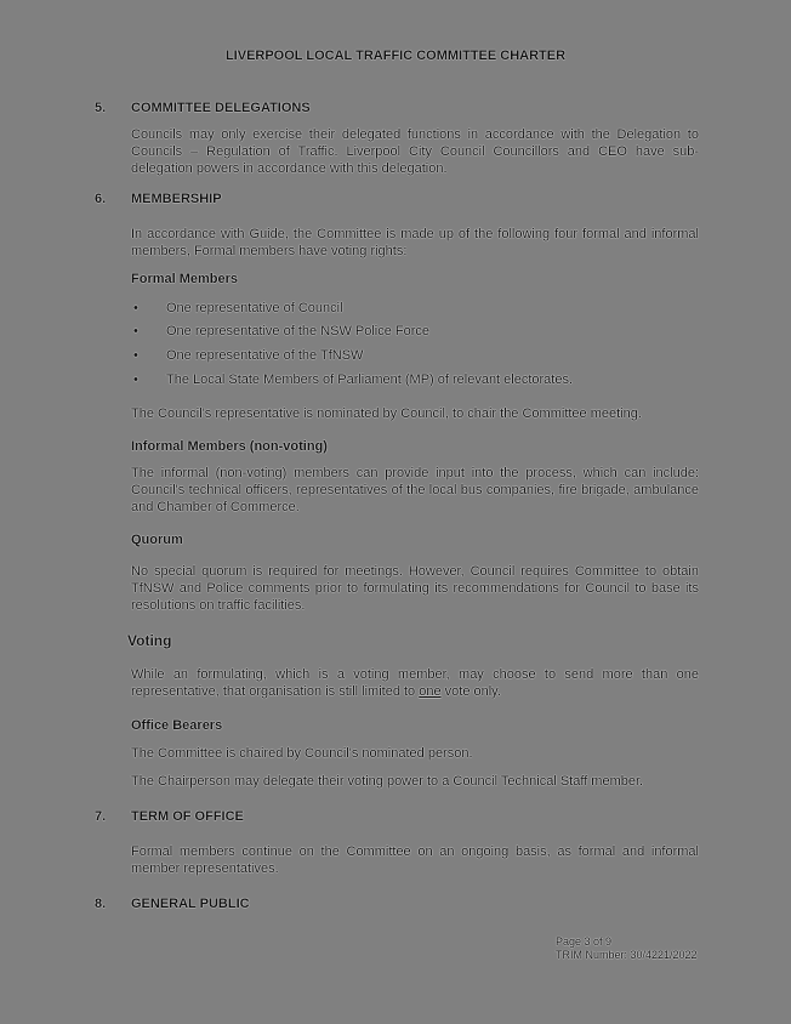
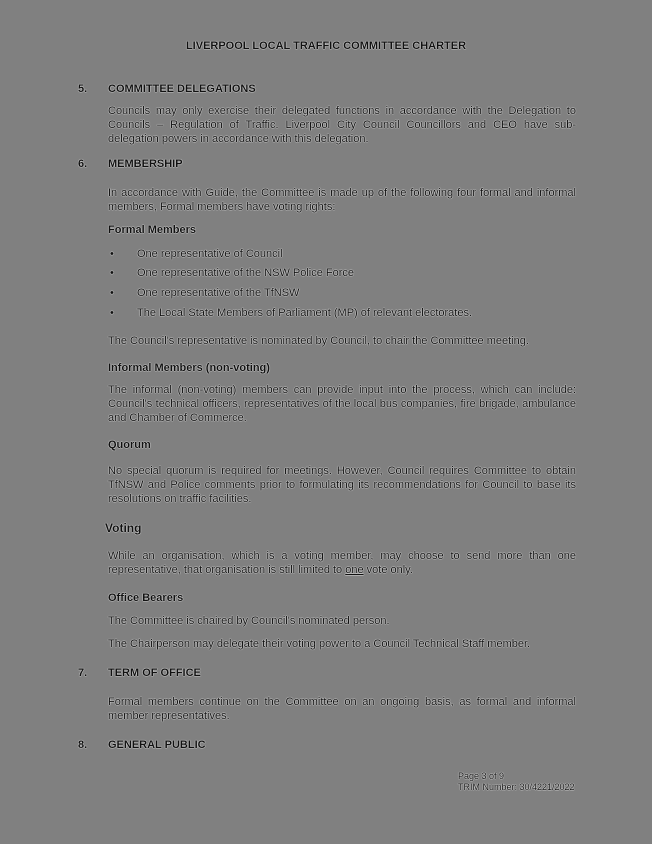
  LIVERPOOL LOCAL TRAFFIC COMMITTEE CHARTER
  5.
  COMMITTEE DELEGATIONS
  Councils may only exercise their delegated functions in accordance with the Delegation to Councils – Regulation of Traffic. Liverpool City Council Councillors and CEO have sub-delegation powers in accordance with this delegation.
  6.
  MEMBERSHIP
  In accordance with Guide, the Committee is made up of the following four formal and informal members, Formal members have voting rights:
  Formal Members
  •
  One representative of Council
  •
  One representative of the NSW Police Force
  •
  One representative of the TfNSW
  •
  The Local State Members of Parliament (MP) of relevant electorates.
  The Council's representative is nominated by Council, to chair the Committee meeting.
  Informal Members (non-voting)
  The informal (non-voting) members can provide input into the process, which can include: Council's technical officers, representatives of the local bus companies, fire brigade, ambulance and Chamber of Commerce.
  Quorum
  No special quorum is required for meetings. However, Council requires Committee to obtain TfNSW and Police comments prior to formulating its recommendations for Council to base its resolutions on traffic facilities.
  Voting
- While an formulating, which is a voting member, may choose to send more than one representative, that organisation is still limited to one vote only.
+ While an organisation, which is a voting member, may choose to send more than one representative, that organisation is still limited to one vote only.
  Office Bearers
  The Committee is chaired by Council's nominated person.
  The Chairperson may delegate their voting power to a Council Technical Staff member.
  7.
  TERM OF OFFICE
  Formal members continue on the Committee on an ongoing basis, as formal and informal member representatives.
  8.
  GENERAL PUBLIC
  Page 3 of 9
  TRIM Number: 30/4221/2022
